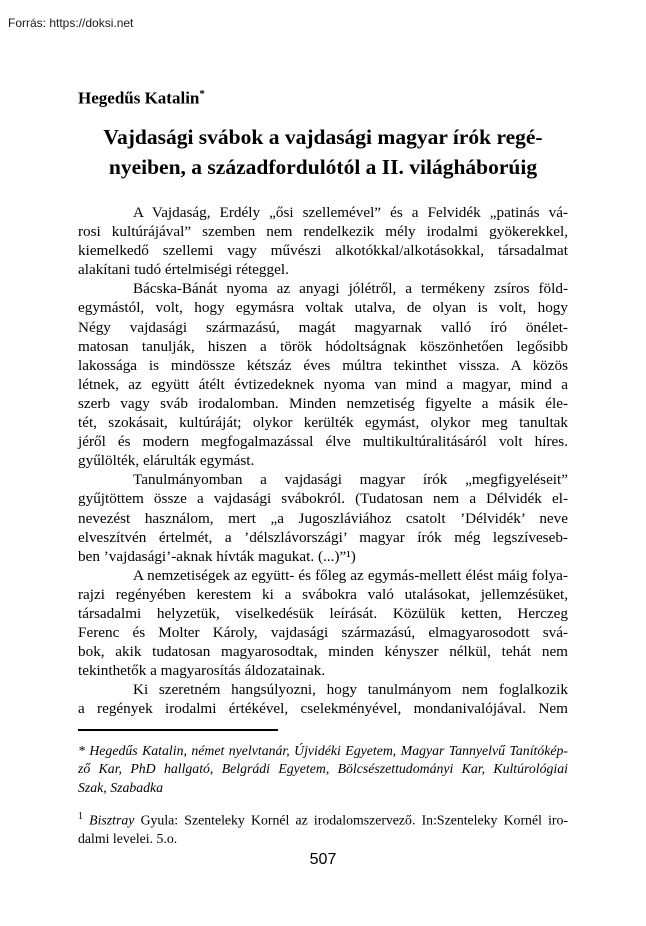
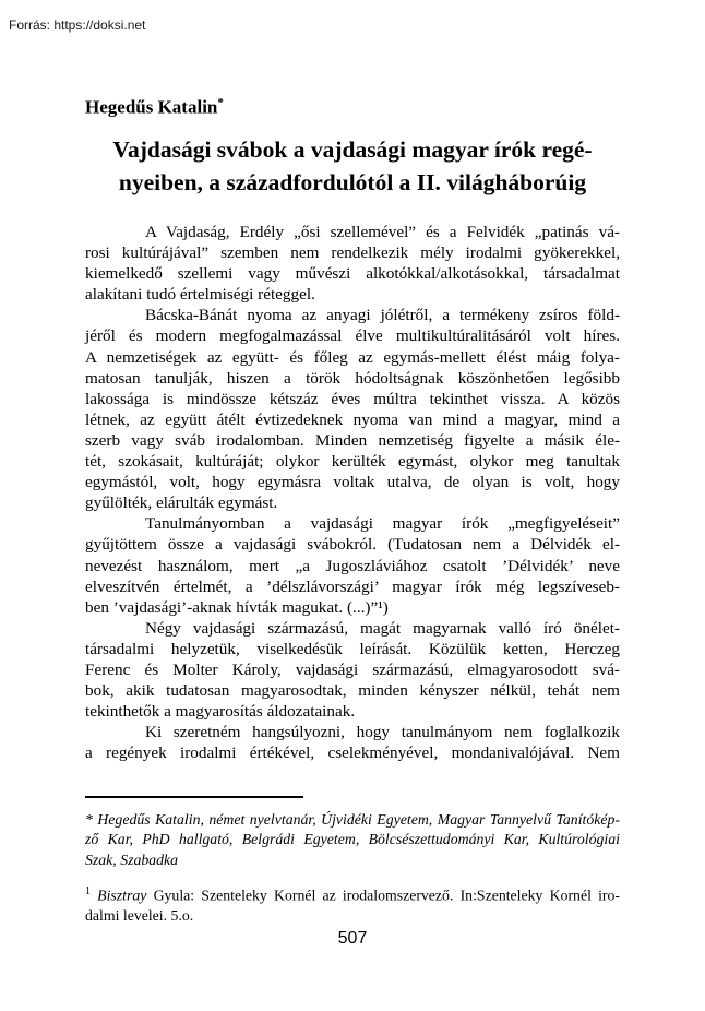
  Forrás: https://doksi.net
  Hegedűs Katalin*
  Vajdasági svábok a vajdasági magyar írók regé-
  nyeiben, a századfordulótól a II. világháborúig
  A Vajdaság, Erdély „ősi szellemével” és a Felvidék „patinás vá-
  rosi kultúrájával” szemben nem rendelkezik mély irodalmi gyökerekkel,
  kiemelkedő szellemi vagy művészi alkotókkal/alkotásokkal, társadalmat
  alakítani tudó értelmiségi réteggel.
  Bácska-Bánát nyoma az anyagi jólétről, a termékeny zsíros föld-
- egymástól, volt, hogy egymásra voltak utalva, de olyan is volt, hogy
+ jéről és modern megfogalmazással élve multikultúralitásáról volt híres.
- Négy vajdasági származású, magát magyarnak valló író önélet-
+ A nemzetiségek az együtt- és főleg az egymás-mellett élést máig folya-
  matosan tanulják, hiszen a török hódoltságnak köszönhetően legősibb
  lakossága is mindössze kétszáz éves múltra tekinthet vissza. A közös
  létnek, az együtt átélt évtizedeknek nyoma van mind a magyar, mind a
  szerb vagy sváb irodalomban. Minden nemzetiség figyelte a másik éle-
  tét, szokásait, kultúráját; olykor kerülték egymást, olykor meg tanultak
- jéről és modern megfogalmazással élve multikultúralitásáról volt híres.
+ egymástól, volt, hogy egymásra voltak utalva, de olyan is volt, hogy
  gyűlölték, elárulták egymást.
  Tanulmányomban a vajdasági magyar írók „megfigyeléseit”
  gyűjtöttem össze a vajdasági svábokról. (Tudatosan nem a Délvidék el-
  nevezést használom, mert „a Jugoszláviához csatolt ’Délvidék’ neve
  elveszítvén értelmét, a ’délszlávországi’ magyar írók még legszíveseb-
  ben ’vajdasági’-aknak hívták magukat. (...)”¹)
- A nemzetiségek az együtt- és főleg az egymás-mellett élést máig folya-
+ Négy vajdasági származású, magát magyarnak valló író önélet-
- rajzi regényében kerestem ki a svábokra való utalásokat, jellemzésüket,
  társadalmi helyzetük, viselkedésük leírását. Közülük ketten, Herczeg
  Ferenc és Molter Károly, vajdasági származású, elmagyarosodott svá-
  bok, akik tudatosan magyarosodtak, minden kényszer nélkül, tehát nem
  tekinthetők a magyarosítás áldozatainak.
  Ki szeretném hangsúlyozni, hogy tanulmányom nem foglalkozik
  a regények irodalmi értékével, cselekményével, mondanivalójával. Nem
  * Hegedűs Katalin, német nyelvtanár, Újvidéki Egyetem, Magyar Tannyelvű Tanítókép-
  ző Kar, PhD hallgató, Belgrádi Egyetem, Bölcsészettudományi Kar, Kultúrológiai
  Szak, Szabadka
  1 Bisztray Gyula: Szenteleky Kornél az irodalomszervező. In:Szenteleky Kornél iro-
  dalmi levelei. 5.o.
  507
